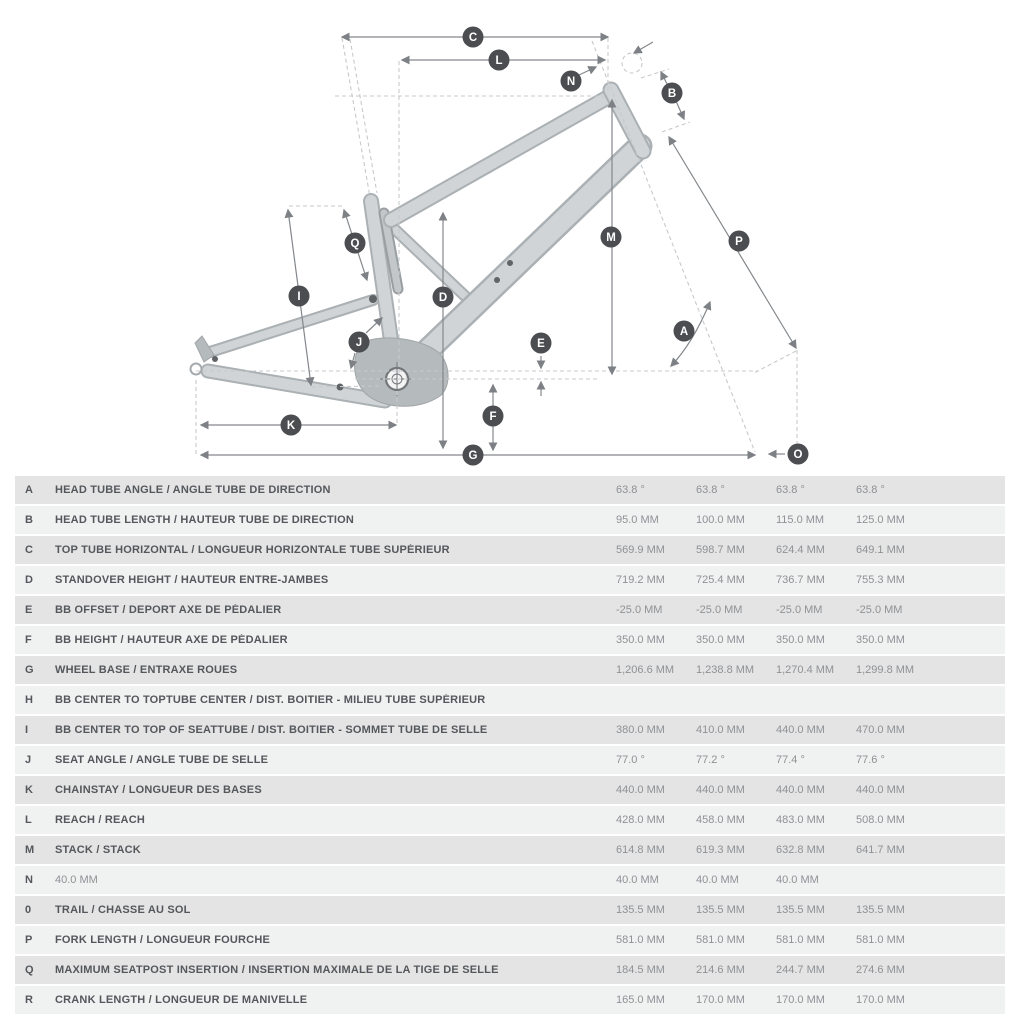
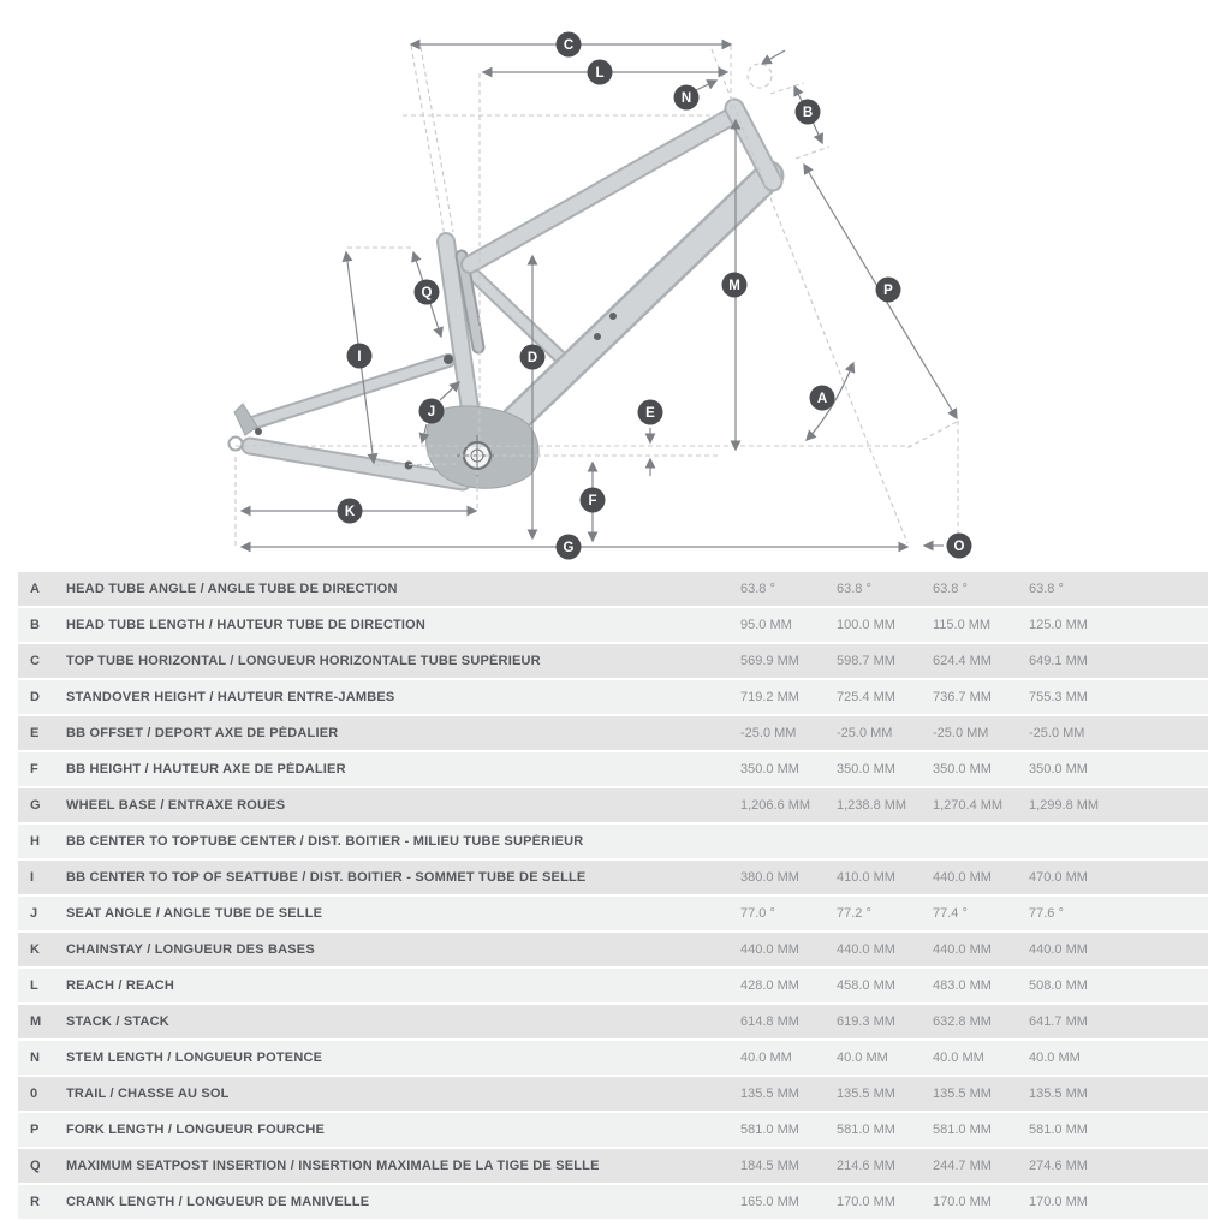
  A
  B
  C
  D
  E
  F
  G
  I
  J
  K
  L
  M
  N
  O
  P
  Q
  A
  HEAD TUBE ANGLE / ANGLE TUBE DE DIRECTION
  63.8 °
  63.8 °
  63.8 °
  63.8 °
  B
  HEAD TUBE LENGTH / HAUTEUR TUBE DE DIRECTION
  95.0 MM
  100.0 MM
  115.0 MM
  125.0 MM
  C
  TOP TUBE HORIZONTAL / LONGUEUR HORIZONTALE TUBE SUPÉRIEUR
  569.9 MM
  598.7 MM
  624.4 MM
  649.1 MM
  D
  STANDOVER HEIGHT / HAUTEUR ENTRE-JAMBES
  719.2 MM
  725.4 MM
  736.7 MM
  755.3 MM
  E
  BB OFFSET / DEPORT AXE DE PÉDALIER
  -25.0 MM
  -25.0 MM
  -25.0 MM
  -25.0 MM
  F
  BB HEIGHT / HAUTEUR AXE DE PÉDALIER
  350.0 MM
  350.0 MM
  350.0 MM
  350.0 MM
  G
  WHEEL BASE / ENTRAXE ROUES
  1,206.6 MM
  1,238.8 MM
  1,270.4 MM
  1,299.8 MM
  H
  BB CENTER TO TOPTUBE CENTER / DIST. BOITIER - MILIEU TUBE SUPÉRIEUR
  I
  BB CENTER TO TOP OF SEATTUBE / DIST. BOITIER - SOMMET TUBE DE SELLE
  380.0 MM
  410.0 MM
  440.0 MM
  470.0 MM
  J
  SEAT ANGLE / ANGLE TUBE DE SELLE
  77.0 °
  77.2 °
  77.4 °
  77.6 °
  K
  CHAINSTAY / LONGUEUR DES BASES
  440.0 MM
  440.0 MM
  440.0 MM
  440.0 MM
  L
  REACH / REACH
  428.0 MM
  458.0 MM
  483.0 MM
  508.0 MM
  M
  STACK / STACK
  614.8 MM
  619.3 MM
  632.8 MM
  641.7 MM
  N
+ STEM LENGTH / LONGUEUR POTENCE
  40.0 MM
  40.0 MM
  40.0 MM
  40.0 MM
  0
  TRAIL / CHASSE AU SOL
  135.5 MM
  135.5 MM
  135.5 MM
  135.5 MM
  P
  FORK LENGTH / LONGUEUR FOURCHE
  581.0 MM
  581.0 MM
  581.0 MM
  581.0 MM
  Q
  MAXIMUM SEATPOST INSERTION / INSERTION MAXIMALE DE LA TIGE DE SELLE
  184.5 MM
  214.6 MM
  244.7 MM
  274.6 MM
  R
  CRANK LENGTH / LONGUEUR DE MANIVELLE
  165.0 MM
  170.0 MM
  170.0 MM
  170.0 MM
